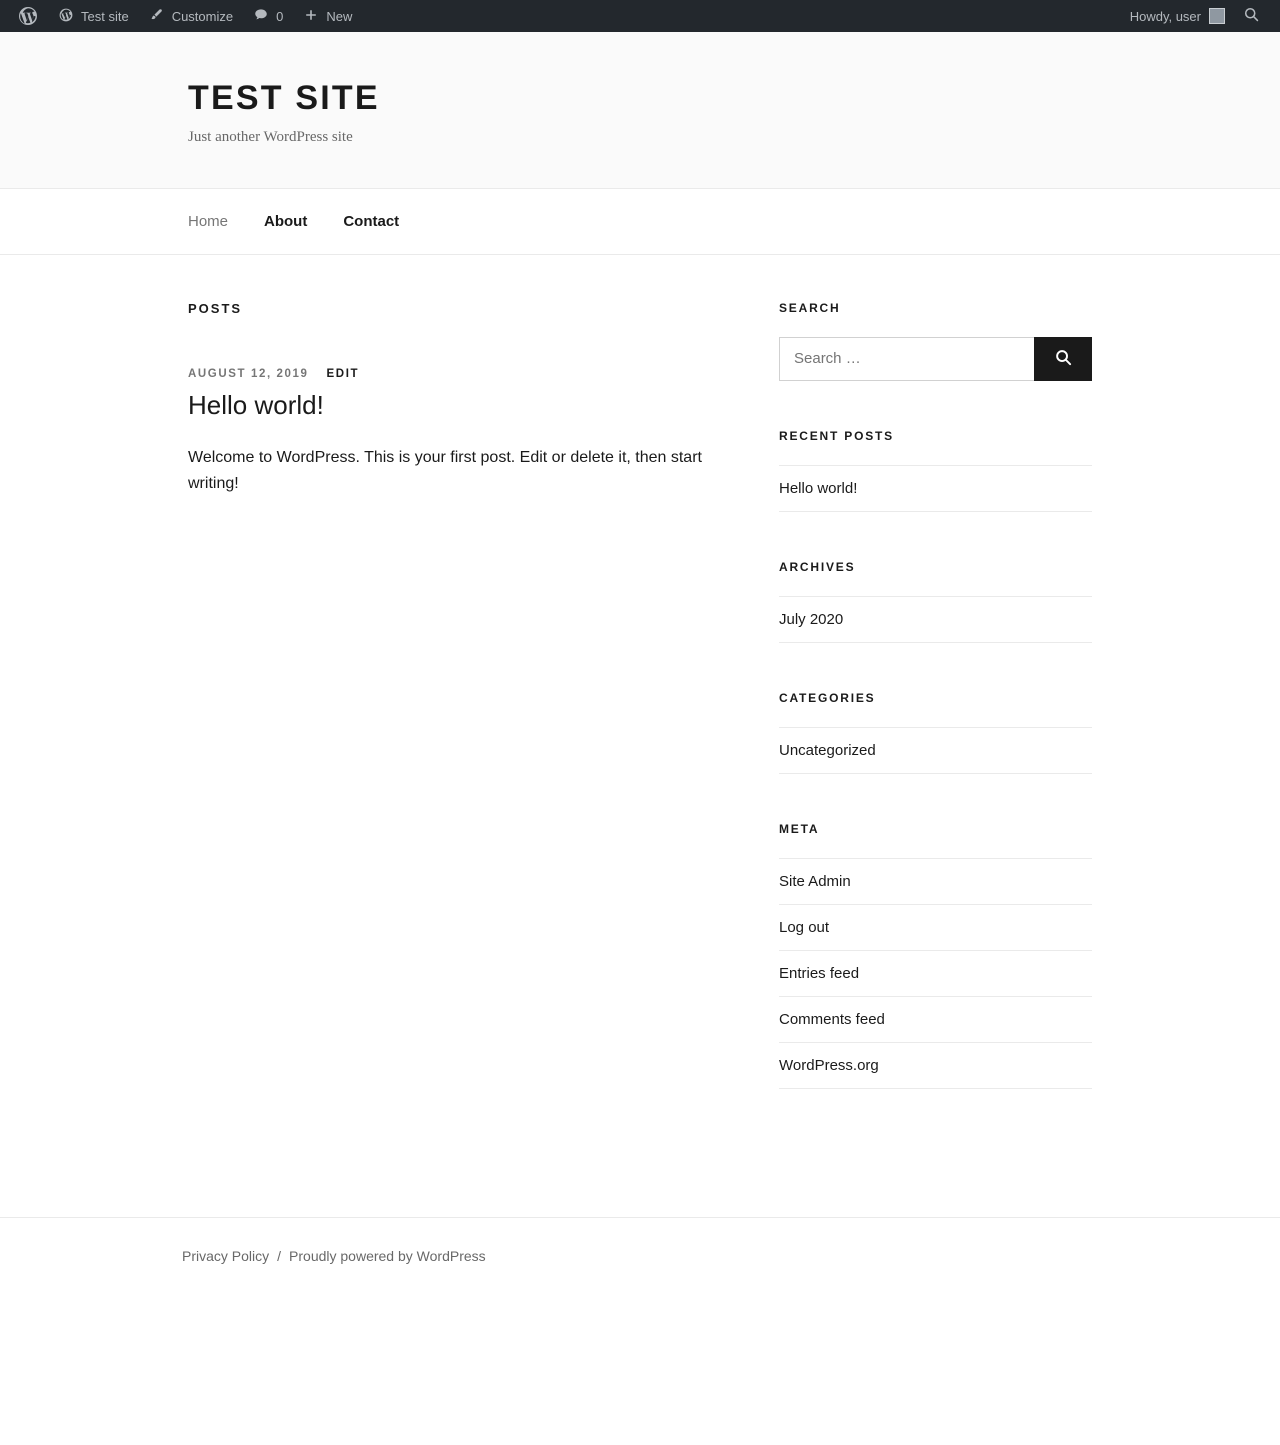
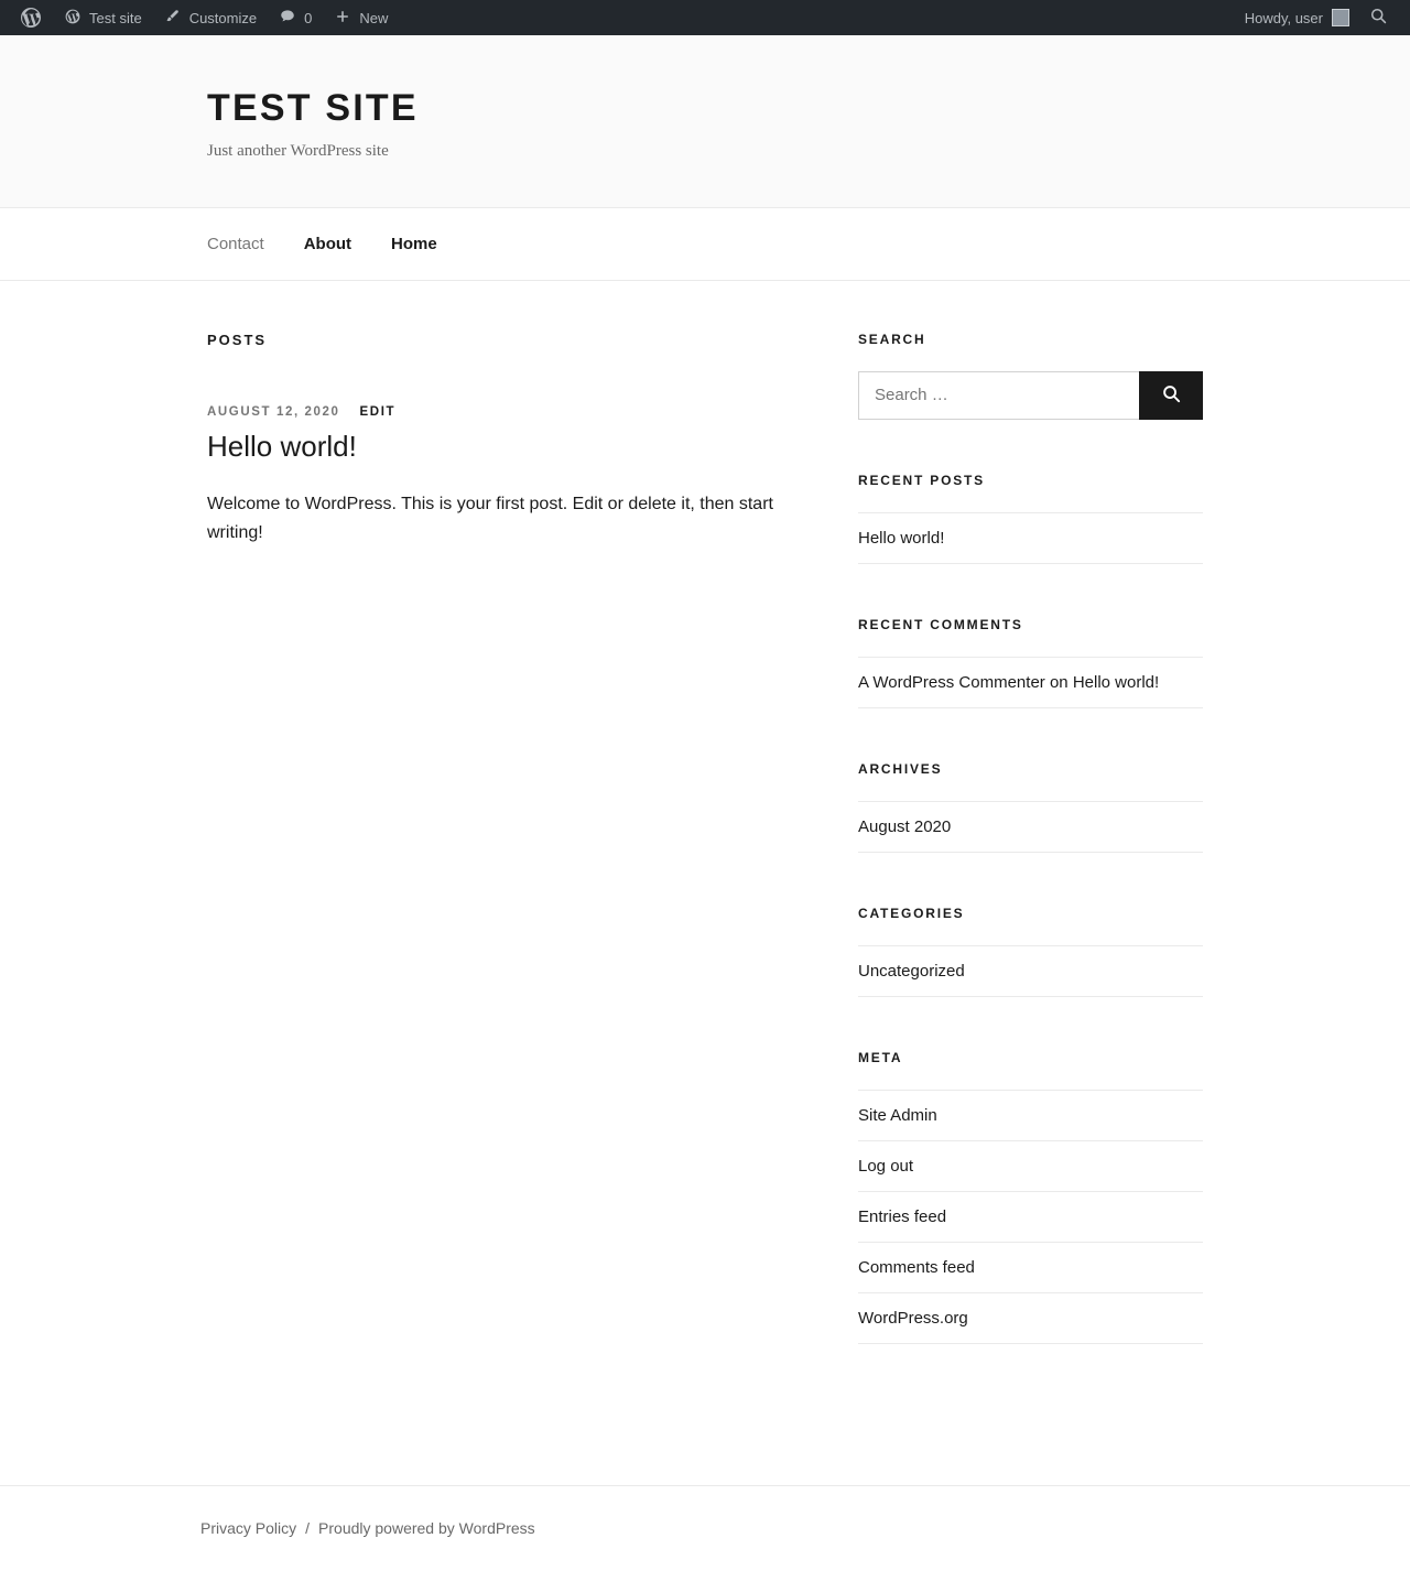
  Test site
  Customize
  0
  New
  Howdy, user
  TEST SITE
  Just another WordPress site
- Home
+ Contact
  About
- Contact
+ Home
  POSTS
- AUGUST 12, 2019
+ AUGUST 12, 2020
  EDIT
  Hello world!
  Welcome to WordPress. This is your first post. Edit or delete it, then start writing!
  SEARCH
  Search …
  RECENT POSTS
  Hello world!
+ RECENT COMMENTS
+ A WordPress Commenter on Hello world!
  ARCHIVES
- July 2020
+ August 2020
  CATEGORIES
  Uncategorized
  META
  Site Admin
  Log out
  Entries feed
  Comments feed
  WordPress.org
  Privacy Policy
  /
  Proudly powered by WordPress
